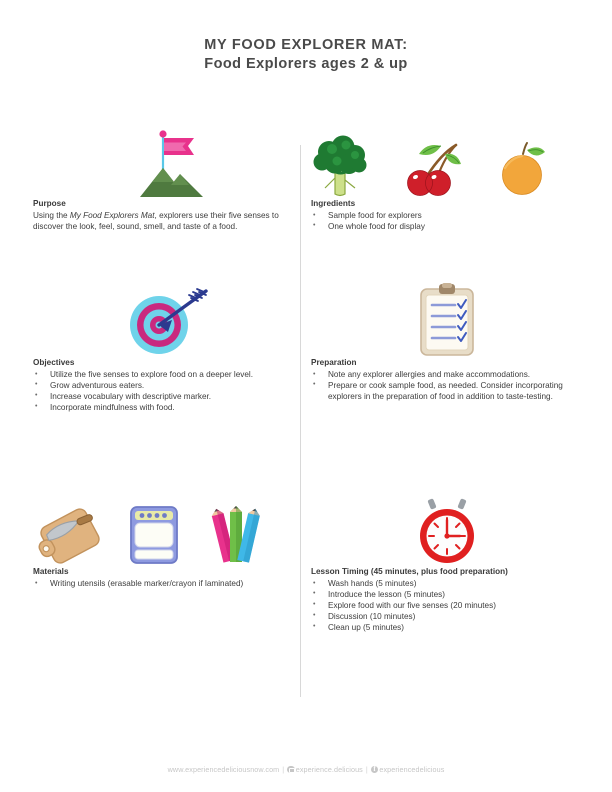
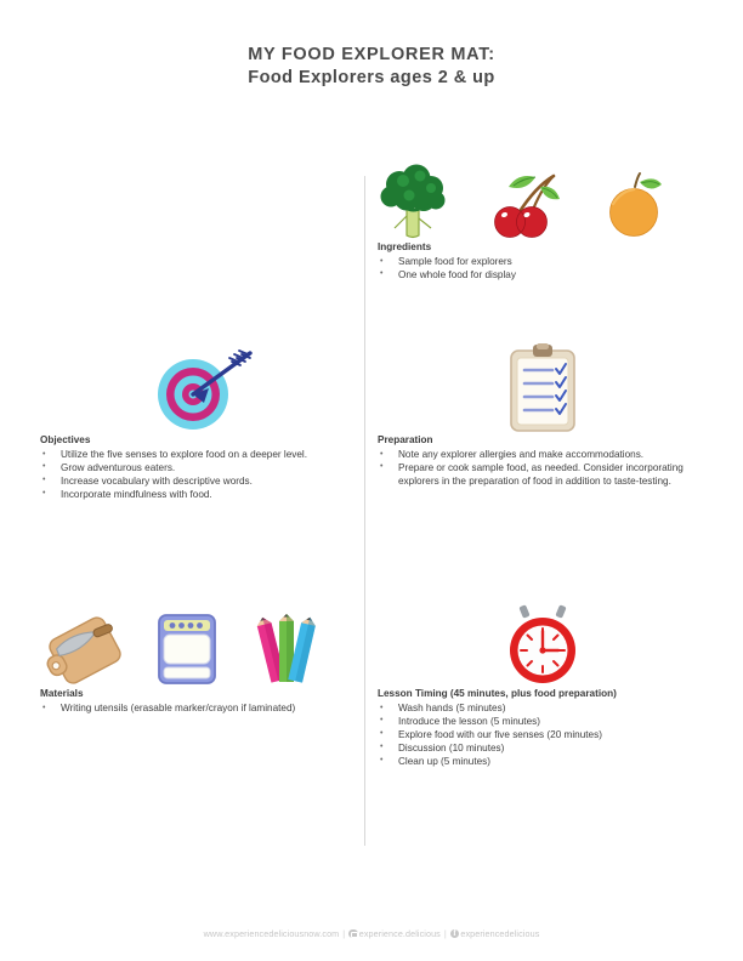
  MY FOOD EXPLORER MAT:
  Food Explorers ages 2 & up
- Purpose
- Using the My Food Explorers Mat, explorers use their five senses to discover the look, feel, sound, smell, and taste of a food.
  Ingredients
  Sample food for explorers
  One whole food for display
  Objectives
  Utilize the five senses to explore food on a deeper level.
  Grow adventurous eaters.
- Increase vocabulary with descriptive marker.
+ Increase vocabulary with descriptive words.
  Incorporate mindfulness with food.
  Preparation
  Note any explorer allergies and make accommodations.
  Prepare or cook sample food, as needed. Consider incorporating explorers in the preparation of food in addition to taste-testing.
  Materials
  Writing utensils (erasable marker/crayon if laminated)
  Lesson Timing (45 minutes, plus food preparation)
  Wash hands (5 minutes)
  Introduce the lesson (5 minutes)
  Explore food with our five senses (20 minutes)
  Discussion (10 minutes)
  Clean up (5 minutes)
  www.experiencedeliciousnow.com experience.delicious experiencedelicious
